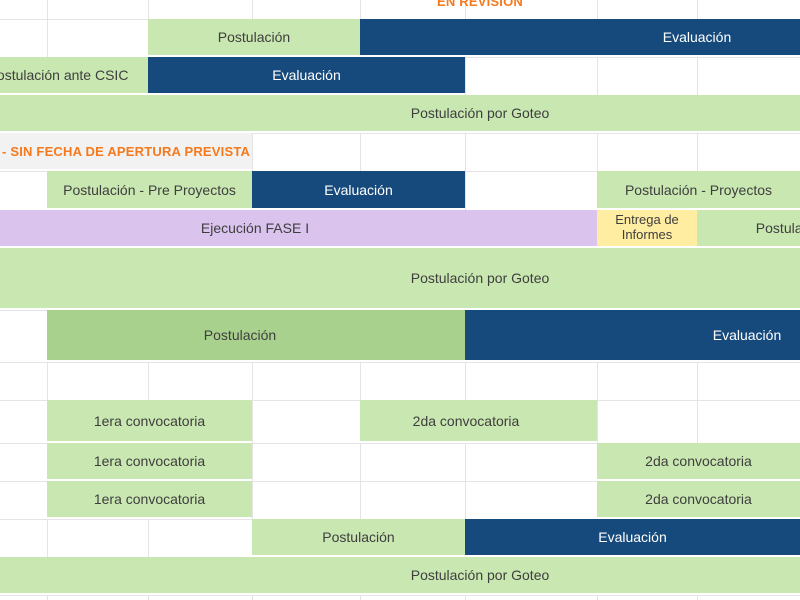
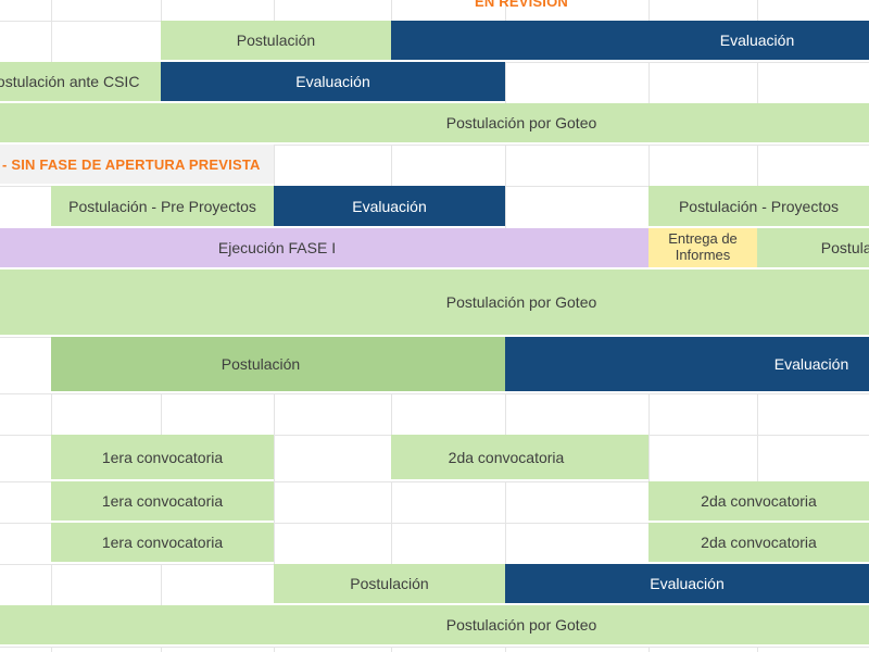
  EN REVISIÓN
  Postulación
  Evaluación
  ostulación ante CSIC
  Evaluación
  Postulación por Goteo
- - SIN FECHA DE APERTURA PREVISTA
+ - SIN FASE DE APERTURA PREVISTA
  Postulación - Pre Proyectos
  Evaluación
  Postulación - Proyectos
  Ejecución FASE I
  Entrega de Informes
  Postulación por Goteo
  Postulación
  Evaluación
  1era convocatoria
  2da convocatoria
  1era convocatoria
  2da convocatoria
  1era convocatoria
  2da convocatoria
  Postulación
  Evaluación
  Postulación por Goteo
